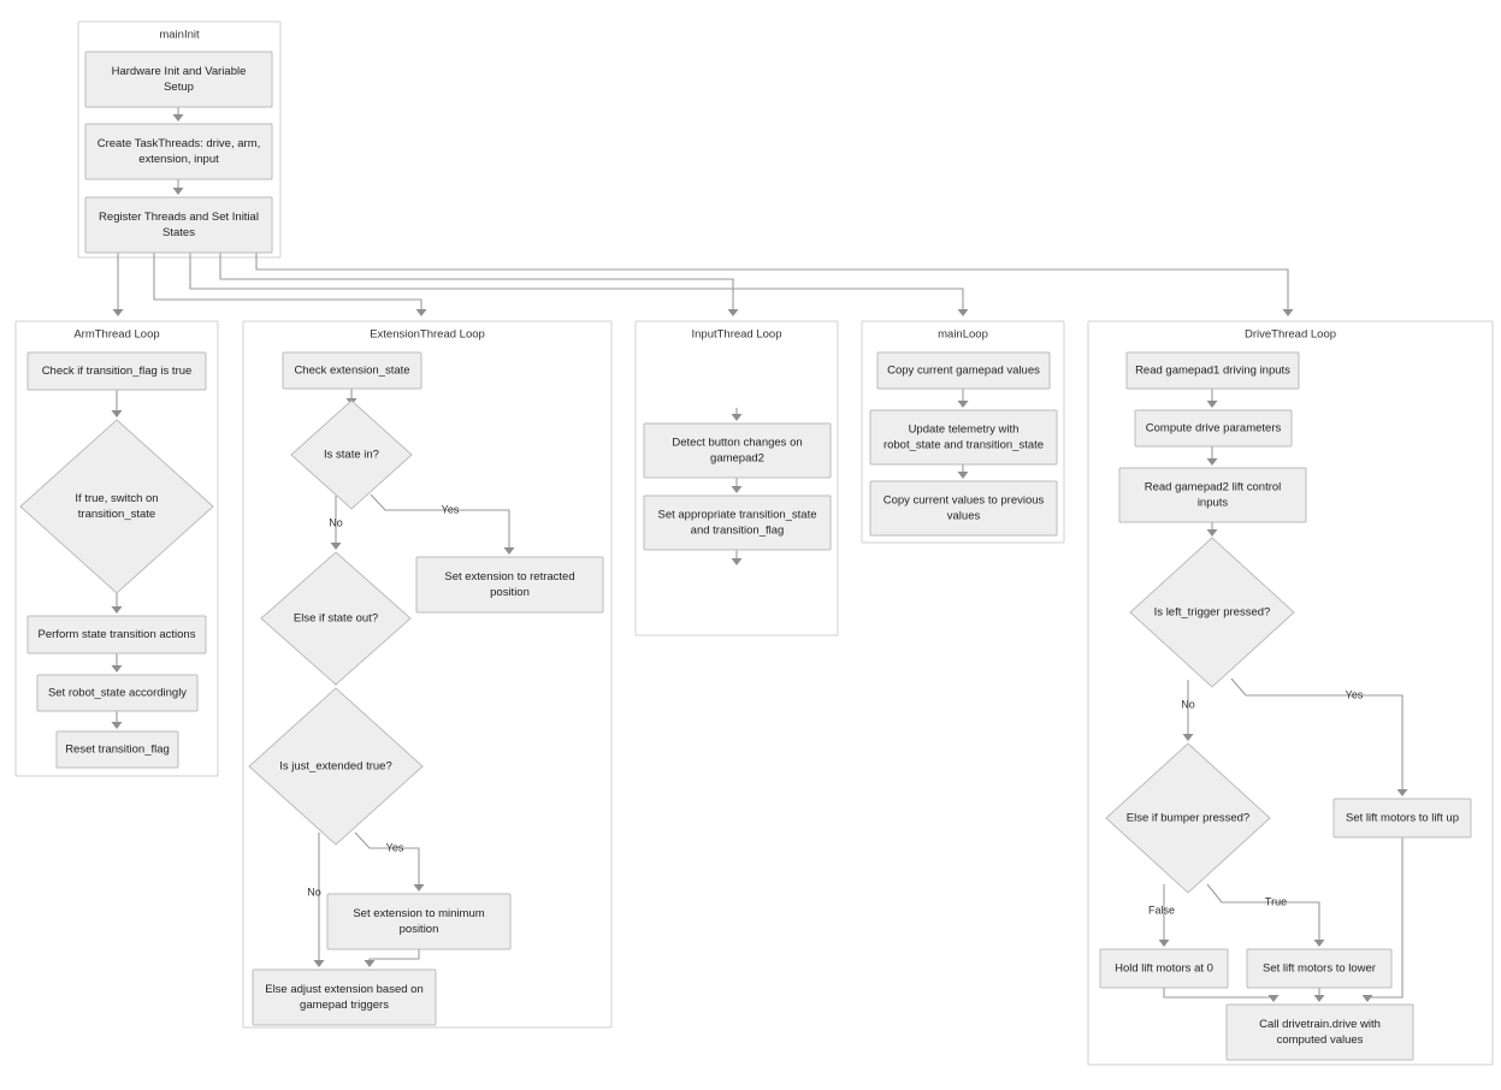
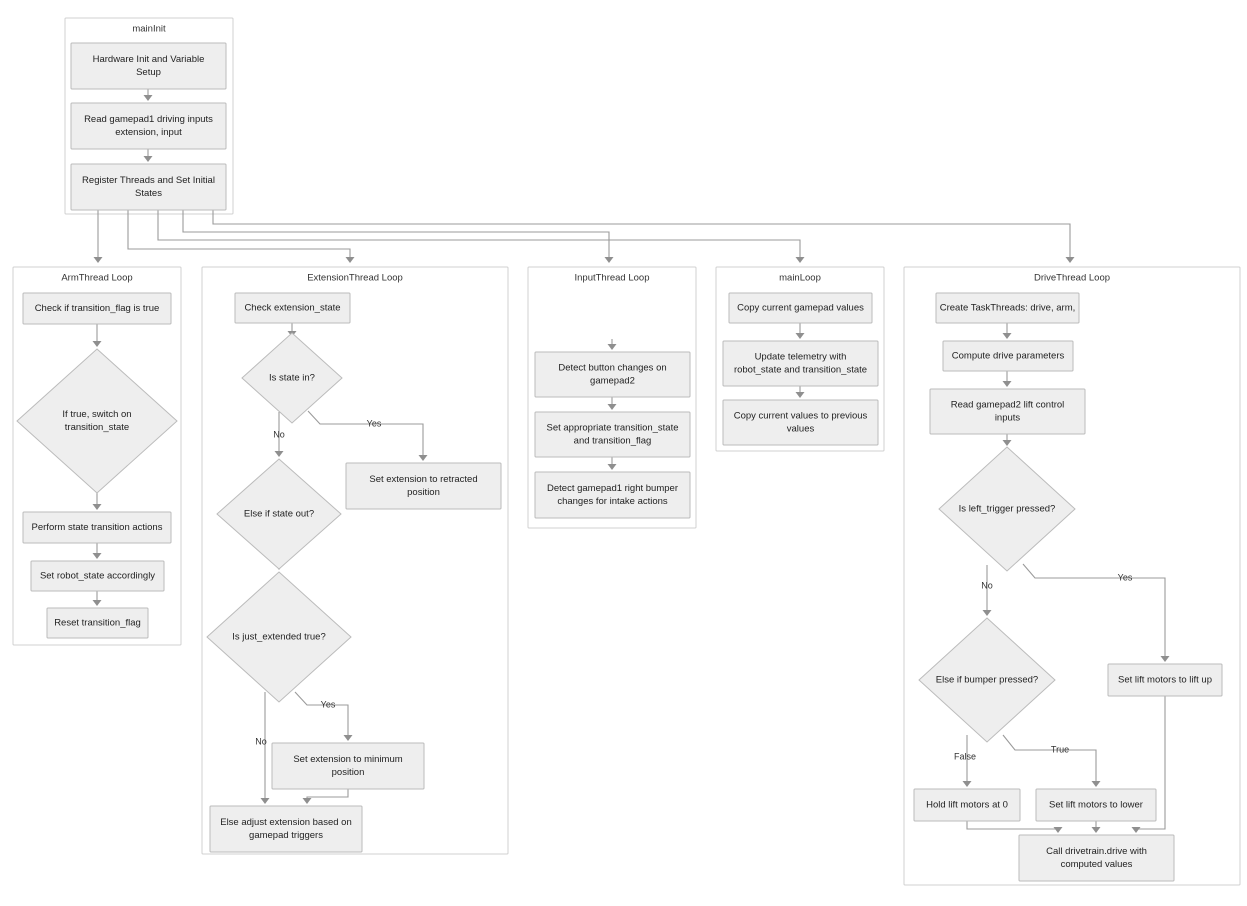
  mainInit
  ArmThread Loop
  ExtensionThread Loop
  InputThread Loop
  mainLoop
  DriveThread Loop
  Hardware Init and Variable
  Setup
- Create TaskThreads: drive, arm,
+ Read gamepad1 driving inputs
  extension, input
  Register Threads and Set Initial
  States
  Check if transition_flag is true
  If true, switch on
  transition_state
  Perform state transition actions
  Set robot_state accordingly
  Reset transition_flag
  Check extension_state
  Is state in?
  Set extension to retracted
  position
  Else if state out?
  Is just_extended true?
  Set extension to minimum
  position
  Else adjust extension based on
  gamepad triggers
  Detect button changes on
  gamepad2
  Set appropriate transition_state
  and transition_flag
+ Detect gamepad1 right bumper
+ changes for intake actions
  Copy current gamepad values
  Update telemetry with
  robot_state and transition_state
  Copy current values to previous
  values
- Read gamepad1 driving inputs
+ Create TaskThreads: drive, arm,
  Compute drive parameters
  Read gamepad2 lift control
  inputs
  Is left_trigger pressed?
  Else if bumper pressed?
  Set lift motors to lift up
  Hold lift motors at 0
  Set lift motors to lower
  Call drivetrain.drive with
  computed values
  Yes
  No
  Yes
  No
  Yes
  No
  True
  False
